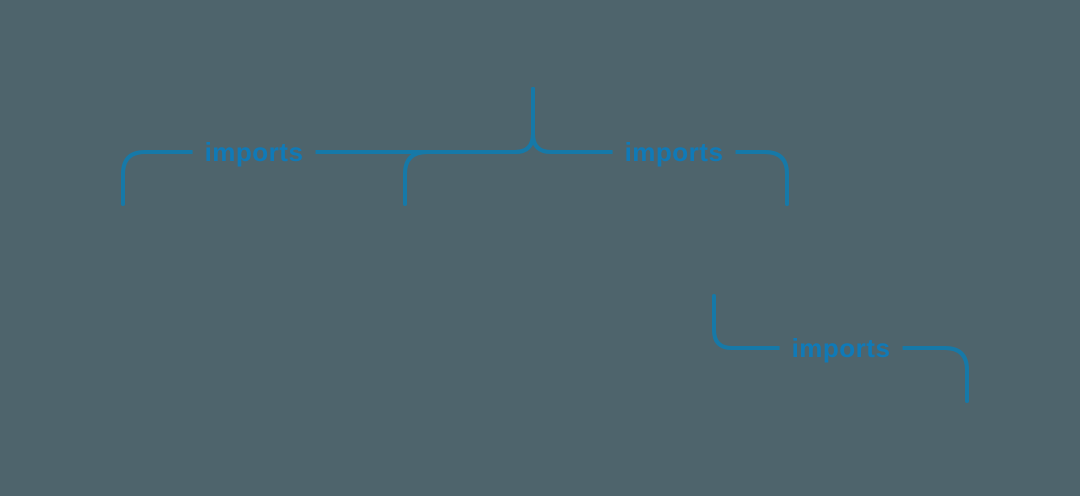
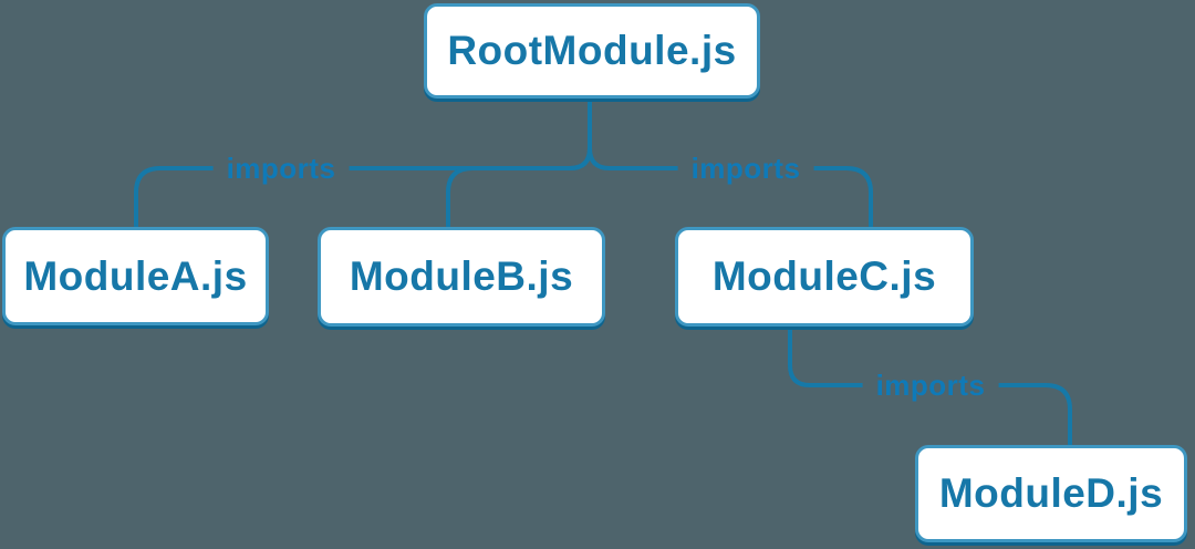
  imports
  imports
  imports
+ RootModule.js
+ ModuleA.js
+ ModuleB.js
+ ModuleC.js
+ ModuleD.js
